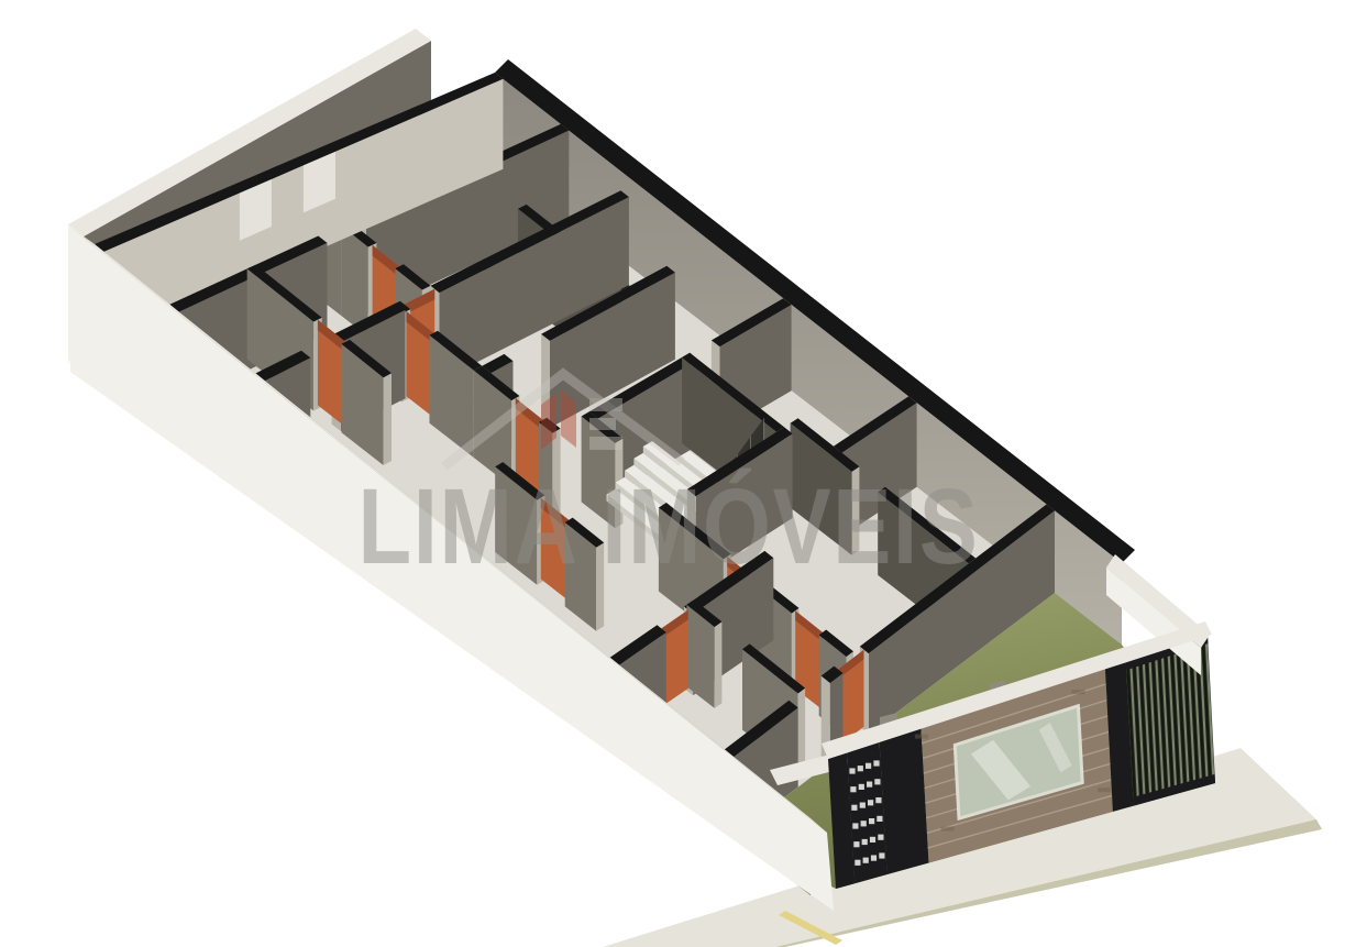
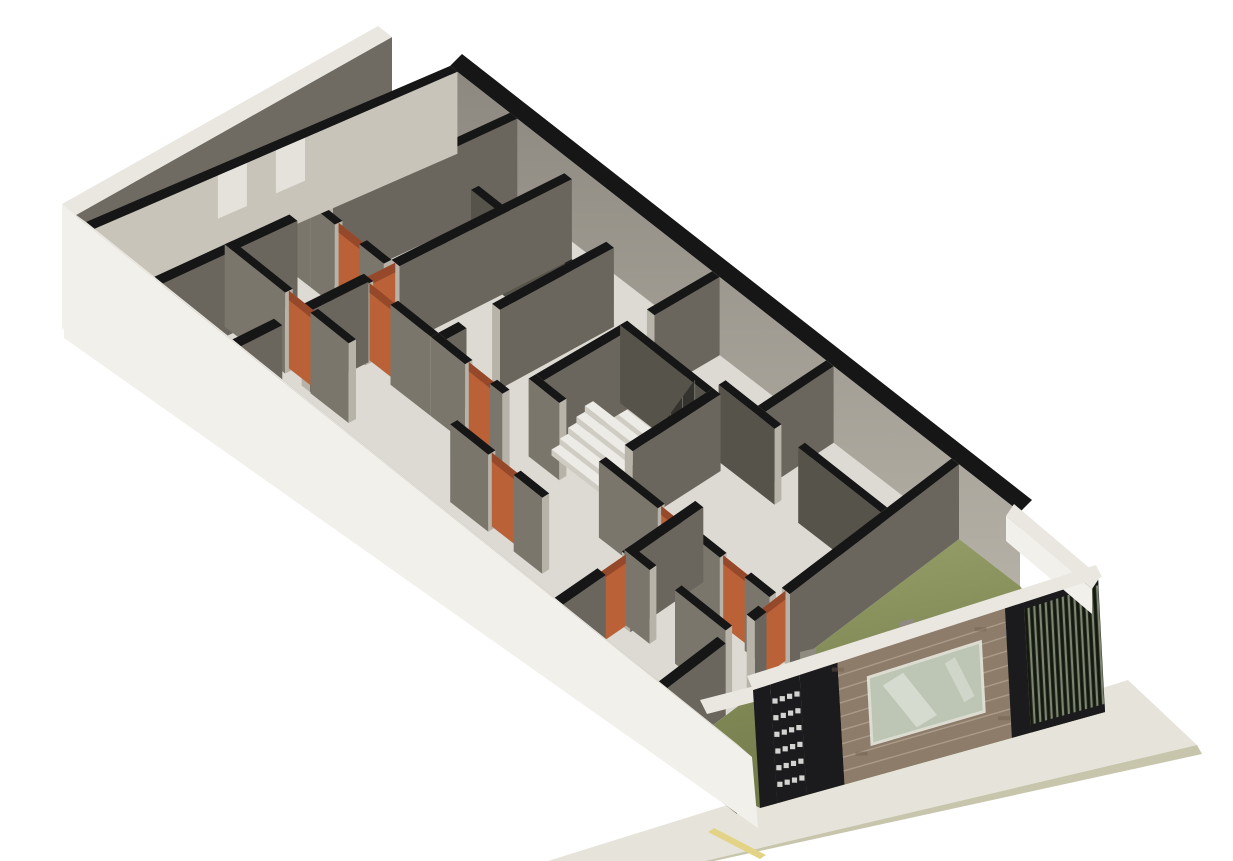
- LIMA IMÓVEIS
